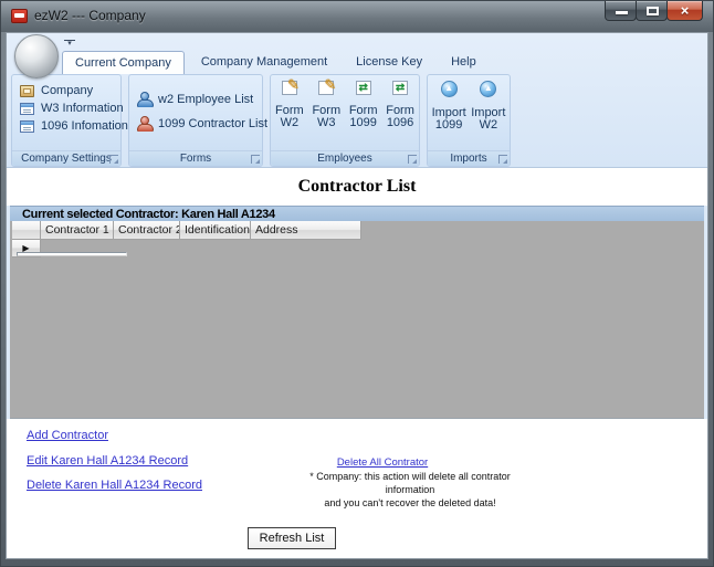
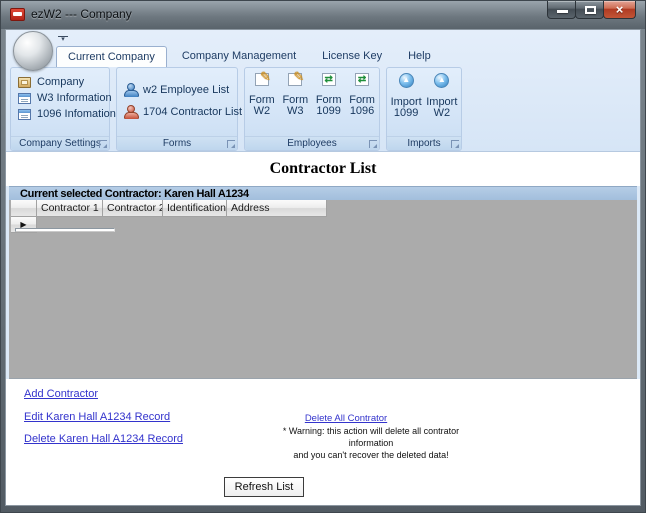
  ezW2 --- Company
  ×
  Current Company
  Company Management
  License Key
  Help
  Company
  W3 Information
  1096 Infomation
  Company Settings
  w2 Employee List
- 1099 Contractor List
+ 1704 Contractor List
  Forms
  ✎
  Form
  W2
  ✎
  Form
  W3
  ⇄
  Form
  1099
  ⇄
  Form
  1096
  Employees
  Import
  1099
  Import
  W2
  Imports
  Contractor List
  Current selected Contractor: Karen Hall A1234
  Contractor 1
  Contractor 2
  Identification
  Address
  ▶
  Add Contractor
  Edit Karen Hall A1234 Record
  Delete Karen Hall A1234 Record
  Delete All Contrator
- * Company: this action will delete all contrator information
+ * Warning: this action will delete all contrator information
  and you can't recover the deleted data!
  Refresh List
